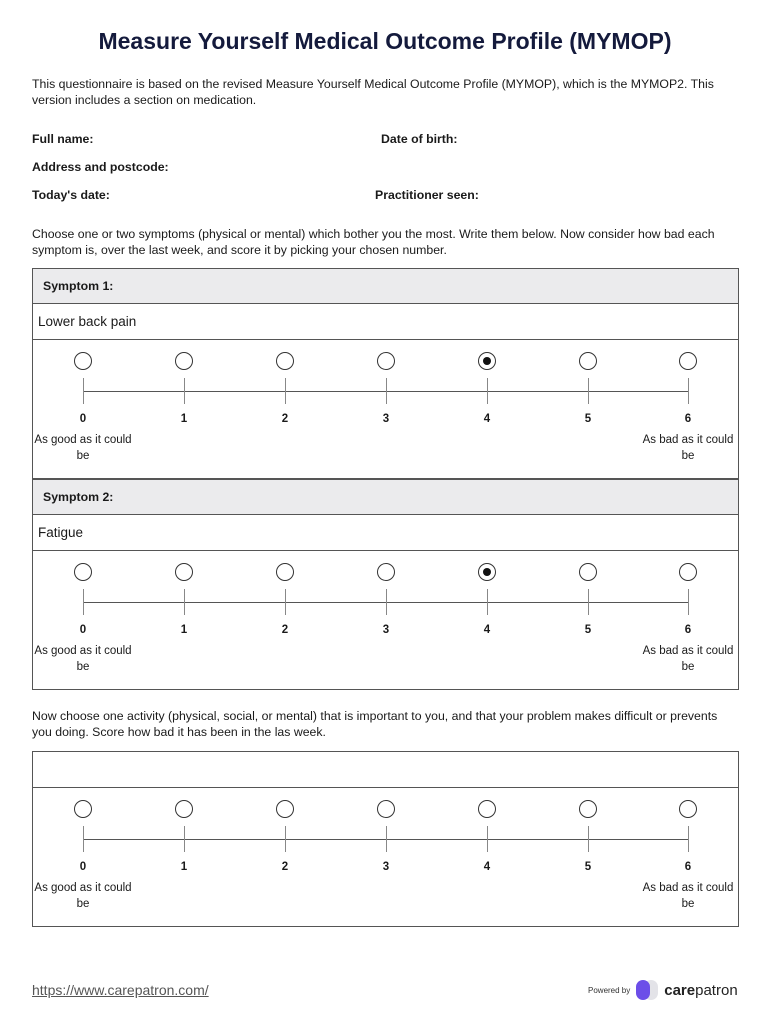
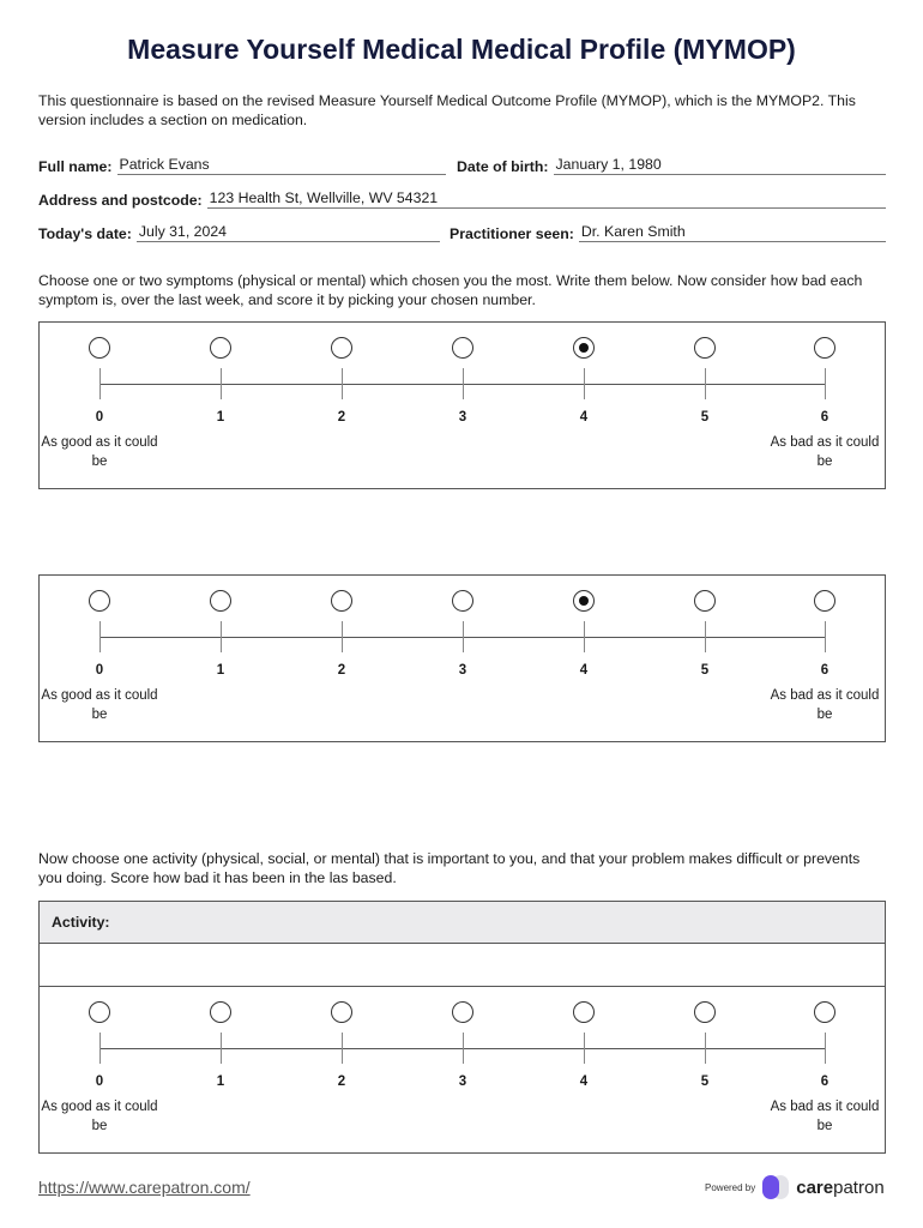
- Measure Yourself Medical Outcome Profile (MYMOP)
+ Measure Yourself Medical Medical Profile (MYMOP)
  This questionnaire is based on the revised Measure Yourself Medical Outcome Profile (MYMOP), which is the MYMOP2. This version includes a section on medication.
  Full name:
+ Patrick Evans
  Date of birth:
+ January 1, 1980
  Address and postcode:
+ 123 Health St, Wellville, WV 54321
  Today's date:
+ July 31, 2024
  Practitioner seen:
+ Dr. Karen Smith
- Choose one or two symptoms (physical or mental) which bother you the most. Write them below. Now consider how bad each symptom is, over the last week, and score it by picking your chosen number.
+ Choose one or two symptoms (physical or mental) which chosen you the most. Write them below. Now consider how bad each symptom is, over the last week, and score it by picking your chosen number.
- Symptom 1:
- Lower back pain
  0
  1
  2
  3
  4
  5
  6
  As good as it could be
  As bad as it could be
- Symptom 2:
- Fatigue
  0
  1
  2
  3
  4
  5
  6
  As good as it could be
  As bad as it could be
- Now choose one activity (physical, social, or mental) that is important to you, and that your problem makes difficult or prevents you doing. Score how bad it has been in the las week.
+ Now choose one activity (physical, social, or mental) that is important to you, and that your problem makes difficult or prevents you doing. Score how bad it has been in the las based.
+ Activity:
  0
  1
  2
  3
  4
  5
  6
  As good as it could be
  As bad as it could be
  https://www.carepatron.com/
  Powered by
  carepatron
